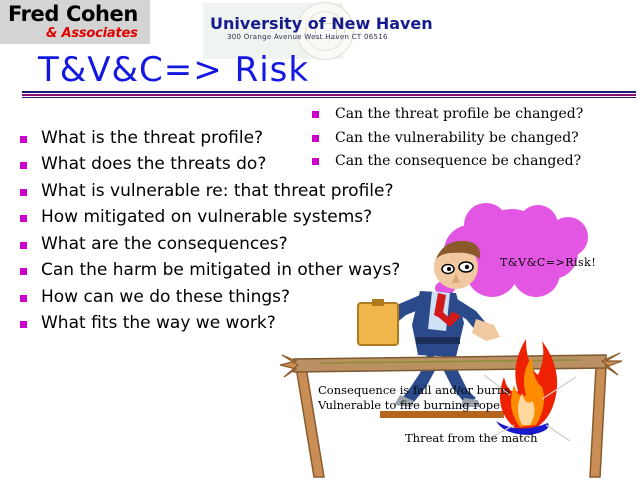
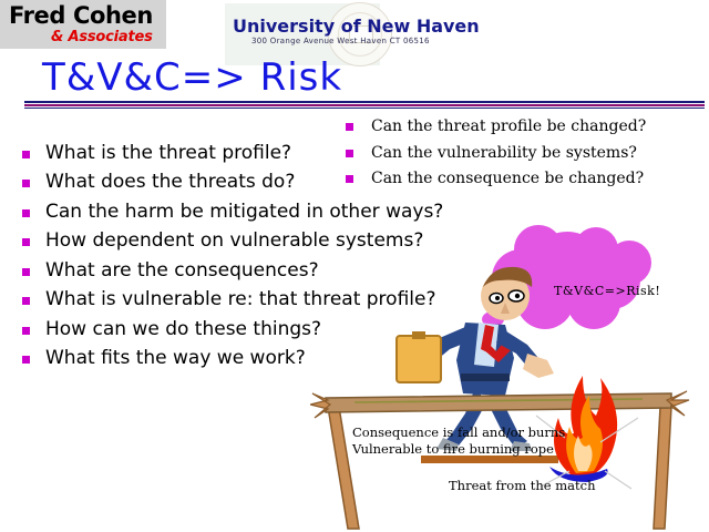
  Fred Cohen
  & Associates
  University of New Haven
  300 Orange Avenue West Haven CT 06516
  T&V&C=> Risk
  What is the threat profile?
  What does the threats do?
- What is vulnerable re: that threat profile?
+ Can the harm be mitigated in other ways?
- How mitigated on vulnerable systems?
+ How dependent on vulnerable systems?
  What are the consequences?
- Can the harm be mitigated in other ways?
+ What is vulnerable re: that threat profile?
  How can we do these things?
  What fits the way we work?
  Can the threat profile be changed?
- Can the vulnerability be changed?
+ Can the vulnerability be systems?
  Can the consequence be changed?
  T&V&C=>Risk!
  Consequence is fall and/or burns
  Vulnerable to fire burning rope
  Threat from the match
